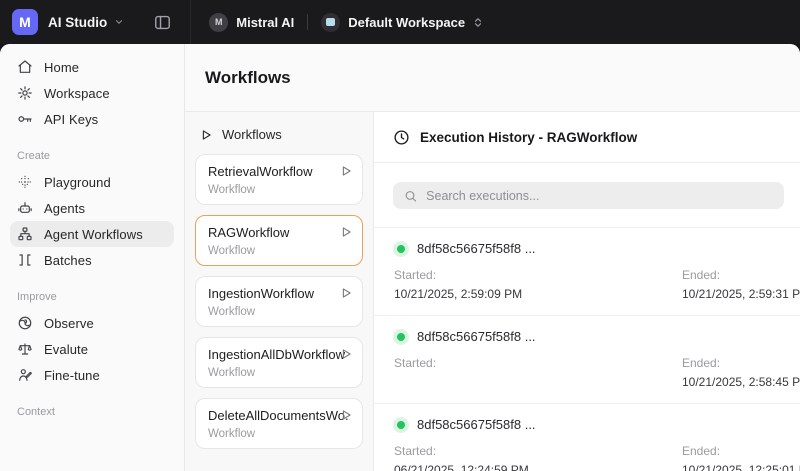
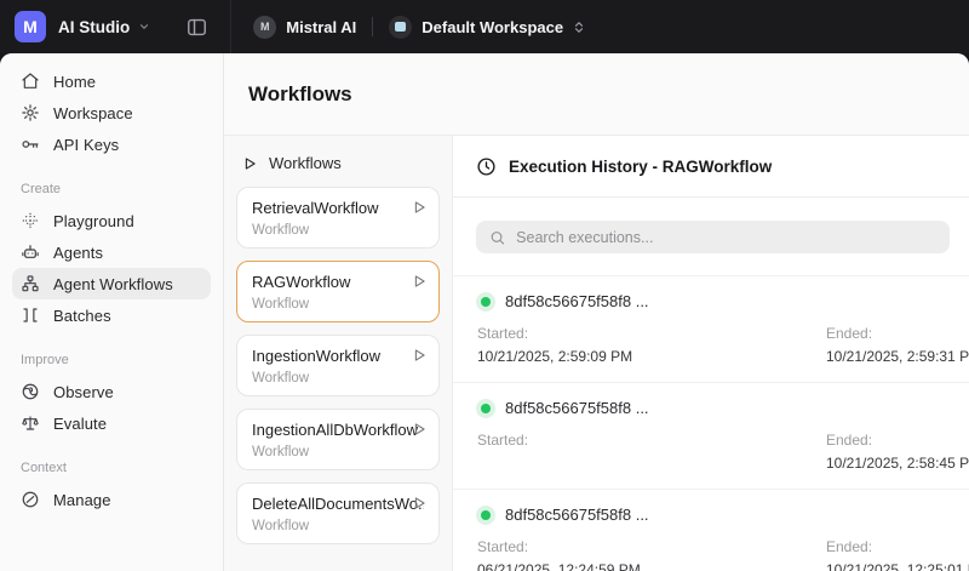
  M
  AI Studio
  M
  Mistral AI
  Default Workspace
  Home
  Workspace
  API Keys
  Create
  Playground
  Agents
  Agent Workflows
  Batches
  Improve
  Observe
  Evalute
- Fine-tune
  Context
+ Manage
  Workflows
  Workflows
  RetrievalWorkflow
  Workflow
  RAGWorkflow
  Workflow
  IngestionWorkflow
  Workflow
  IngestionAllDbWorkflow
  Workflow
  DeleteAllDocumentsWo.
  Workflow
  Execution History - RAGWorkflow
  Search executions...
  8df58c56675f58f8 ...
  Started:
  10/21/2025, 2:59:09 PM
  Ended:
  10/21/2025, 2:59:31 P
  8df58c56675f58f8 ...
  Started:
  Ended:
  10/21/2025, 2:58:45 P
  8df58c56675f58f8 ...
  Started:
  06/21/2025, 12:24:59 PM
  Ended:
  10/21/2025, 12:25:01
